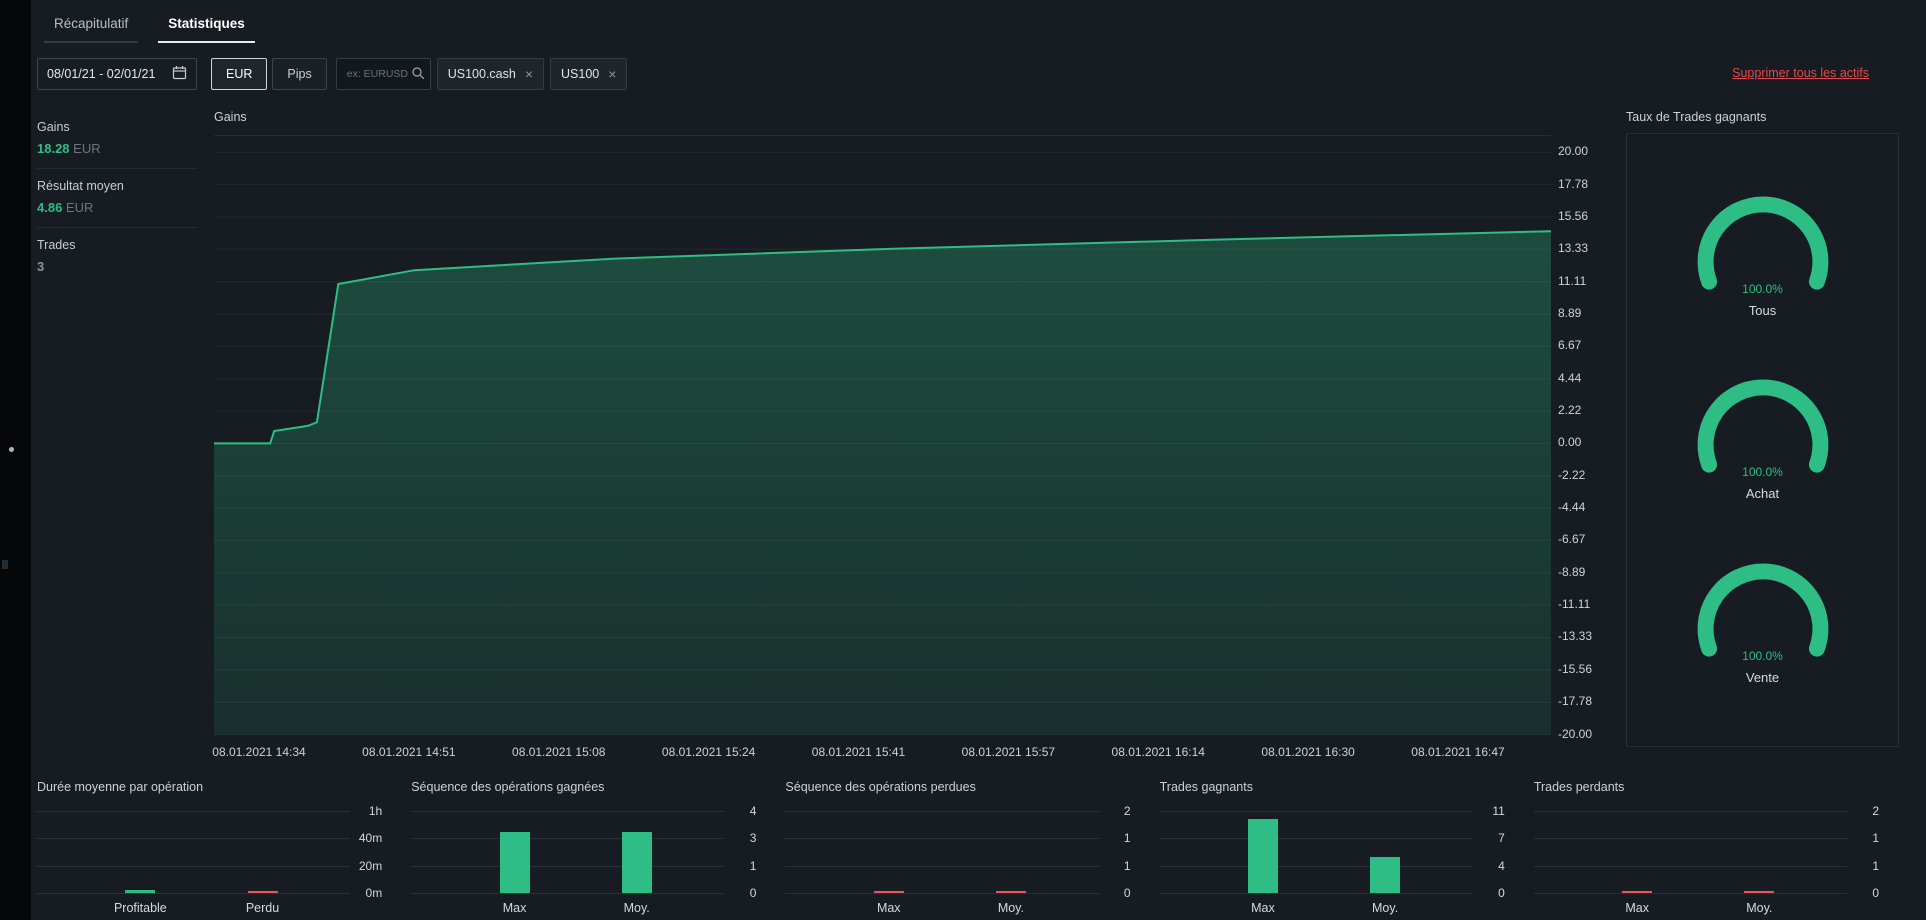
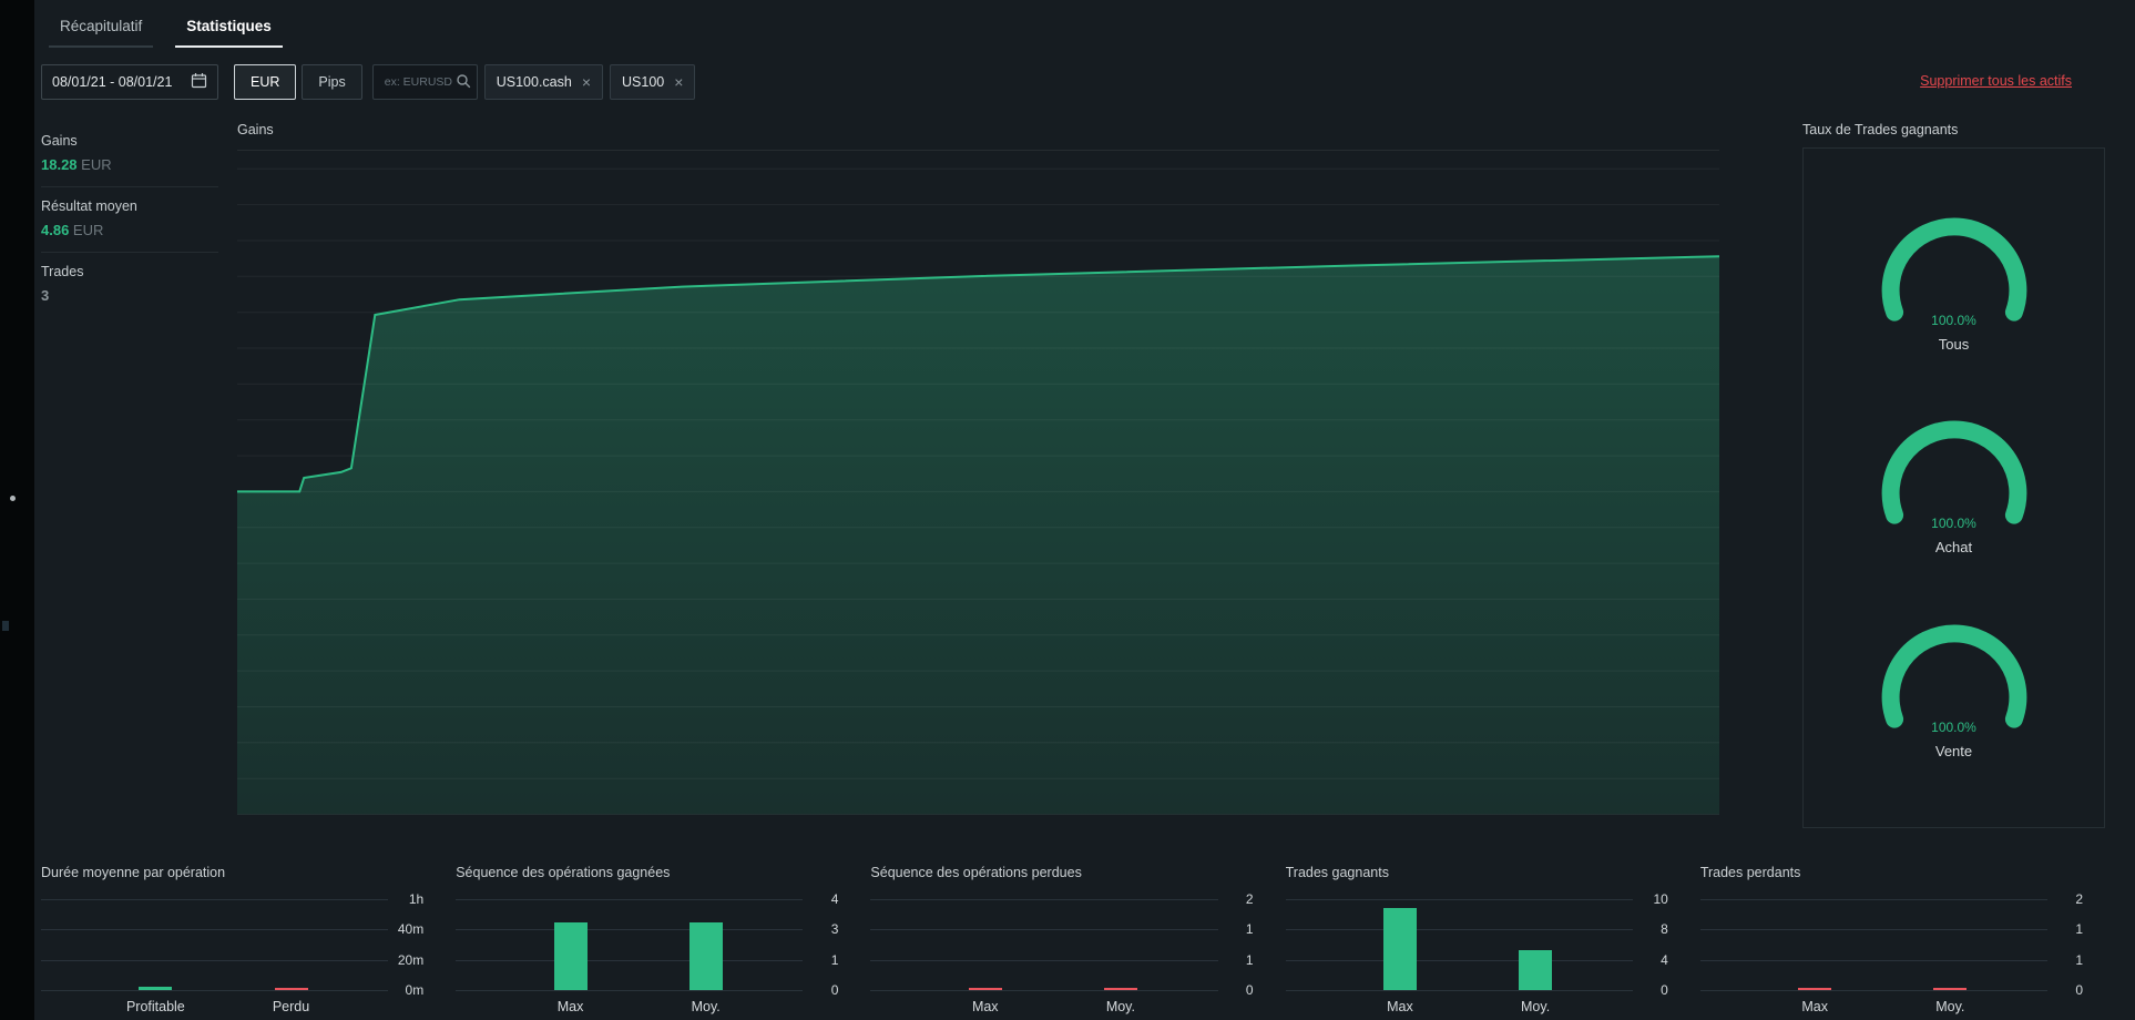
  Récapitulatif
  Statistiques
- 08/01/21 - 02/01/21
+ 08/01/21 - 08/01/21
  EUR
  Pips
  ex: EURUSD
  US100.cash
  ×
  US100
  ×
  Supprimer tous les actifs
  Gains
  18.28 EUR
  Résultat moyen
  4.86 EUR
  Trades
  3
  Gains
- 20.00
- 17.78
- 15.56
- 13.33
- 11.11
- 8.89
- 6.67
- 4.44
- 2.22
- 0.00
- -2.22
- -4.44
- -6.67
- -8.89
- -11.11
- -13.33
- -15.56
- -17.78
- -20.00
- 08.01.2021 14:34
- 08.01.2021 14:51
- 08.01.2021 15:08
- 08.01.2021 15:24
- 08.01.2021 15:41
- 08.01.2021 15:57
- 08.01.2021 16:14
- 08.01.2021 16:30
- 08.01.2021 16:47
  Taux de Trades gagnants
  100.0%
  Tous
  100.0%
  Achat
  100.0%
  Vente
  Durée moyenne par opération
  1h
  40m
  20m
  0m
  Profitable
  Perdu
  Séquence des opérations gagnées
  4
  3
  1
  0
  Max
  Moy.
  Séquence des opérations perdues
  2
  1
  1
  0
  Max
  Moy.
  Trades gagnants
- 11
+ 10
- 7
+ 8
  4
  0
  Max
  Moy.
  Trades perdants
  2
  1
  1
  0
  Max
  Moy.
